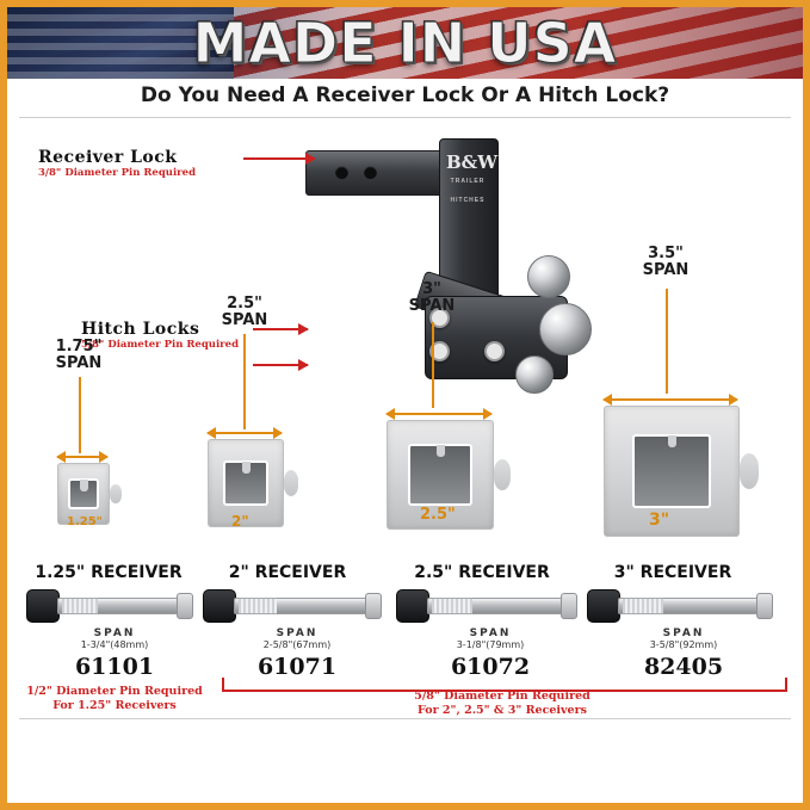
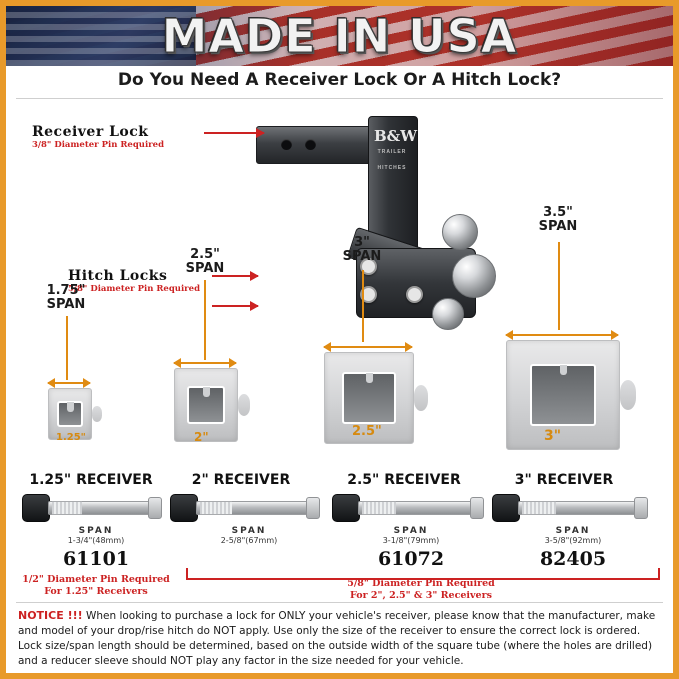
  MADE IN USA
  Do You Need A Receiver Lock Or A Hitch Lock?
  B&W
  Receiver Lock
  3/8" Diameter Pin Required
  Hitch Locks
  5/8" Diameter Pin Required
  1.25"
  1.75"
  SPAN
  2"
  2.5"
  SPAN
  2.5"
  3"
  SPAN
  3"
  3.5"
  SPAN
  1.25" RECEIVER
  2" RECEIVER
  2.5" RECEIVER
  3" RECEIVER
  SPAN
  1-3/4"(48mm)
  61101
  SPAN
  2-5/8"(67mm)
- 61071
  SPAN
  3-1/8"(79mm)
  61072
  SPAN
  3-5/8"(92mm)
  82405
  1/2" Diameter Pin Required
  For 1.25" Receivers
  5/8" Diameter Pin Required
  For 2", 2.5" & 3" Receivers
+ NOTICE !!! When looking to purchase a lock for ONLY your vehicle's receiver, please know that the manufacturer, make and model of your drop/rise hitch do NOT apply. Use only the size of the receiver to ensure the correct lock is ordered. Lock size/span length should be determined, based on the outside width of the square tube (where the holes are drilled) and a reducer sleeve should NOT play any factor in the size needed for your vehicle.
